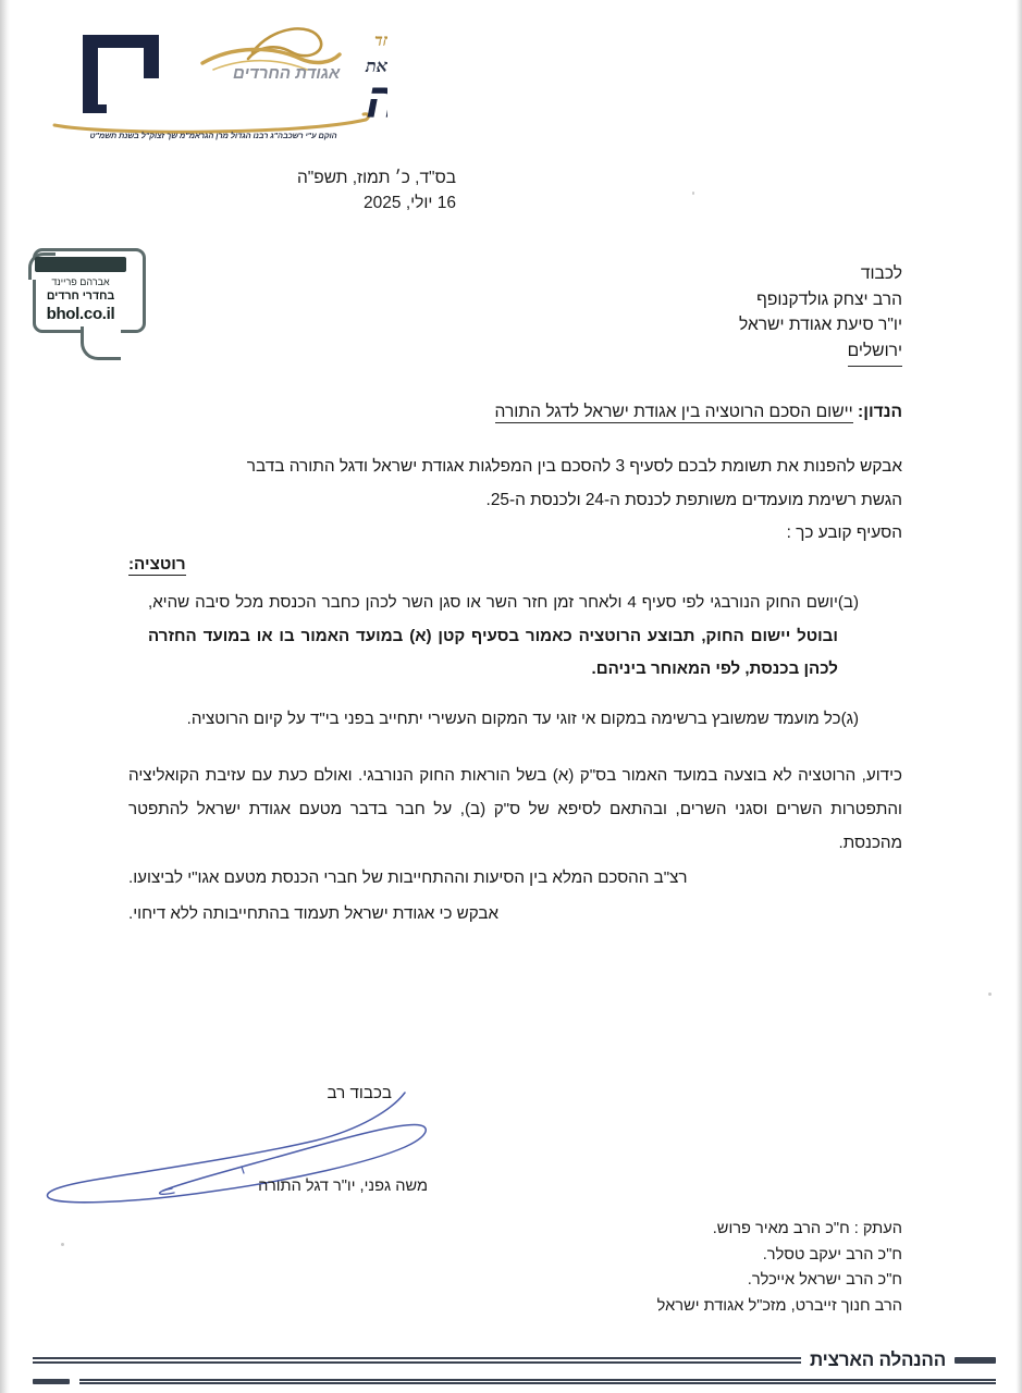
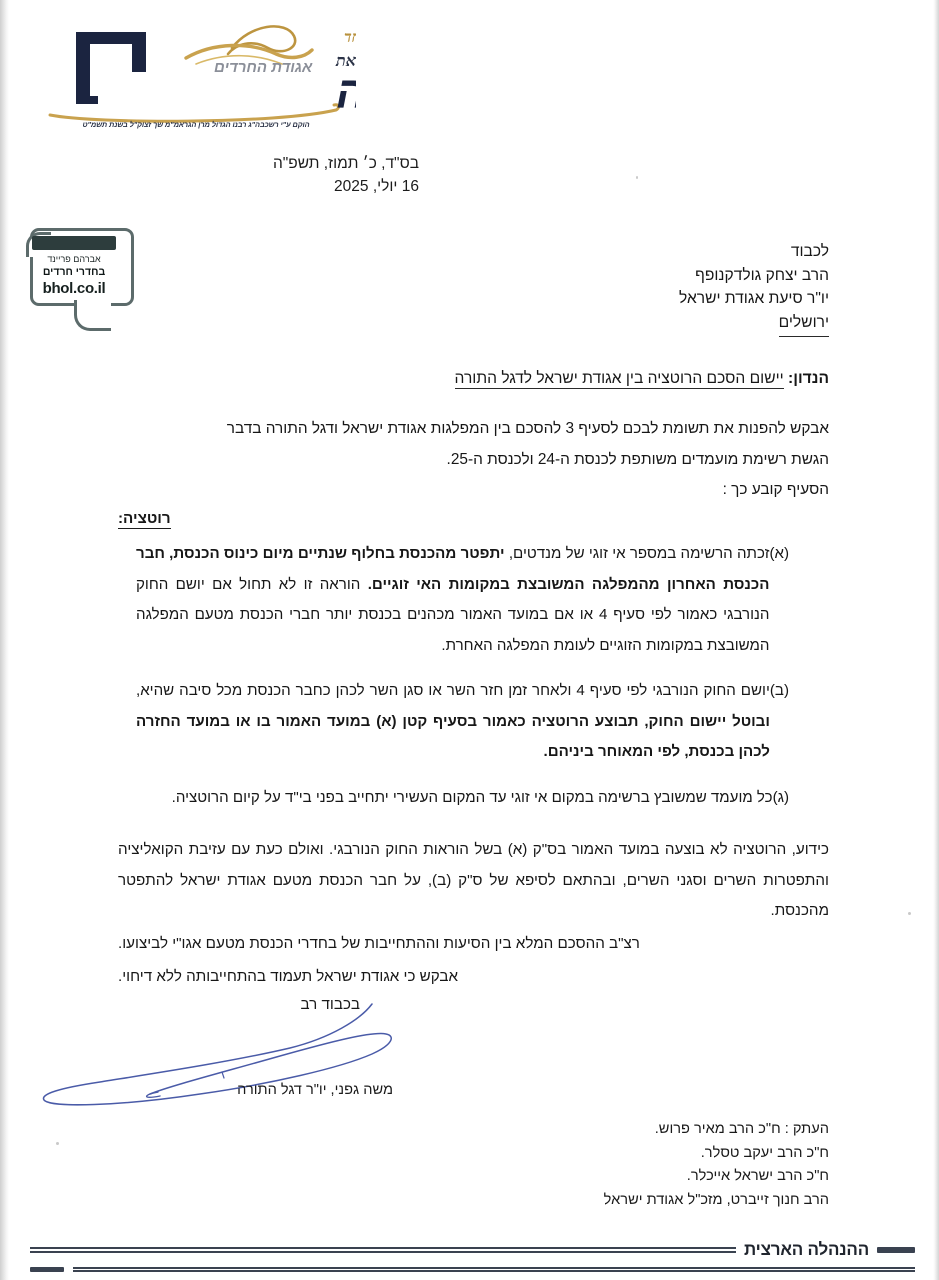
  אגודת החרדים
  הוקם ע"י רשכבה"ג רבנו הגדול מרן הגראמ"מ שך זצוק"ל בשנת תשמ"ט
  בס"ד, כ׳ תמוז, תשפ"ה
  16 יולי, 2025
  אברהם פריינד
  בחדרי חרדים
  bhol.co.il
  לכבוד
  הרב יצחק גולדקנופף
  יו"ר סיעת אגודת ישראל
  ירושלים
  הנדון: יישום הסכם הרוטציה בין אגודת ישראל לדגל התורה
  אבקש להפנות את תשומת לבכם לסעיף 3 להסכם בין המפלגות אגודת ישראל ודגל התורה בדבר
  הגשת רשימת מועמדים משותפת לכנסת ה-24 ולכנסת ה-25.
  הסעיף קובע כך :
  רוטציה:
+ (א)
+ זכתה הרשימה במספר אי זוגי של מנדטים, יתפטר מהכנסת בחלוף שנתיים מיום כינוס הכנסת, חבר הכנסת האחרון מהמפלגה המשובצת במקומות האי זוגיים. הוראה זו לא תחול אם יושם החוק הנורבגי כאמור לפי סעיף 4 או אם במועד האמור מכהנים בכנסת יותר חברי הכנסת מטעם המפלגה המשובצת במקומות הזוגיים לעומת המפלגה האחרת.
  (ב)
  יושם החוק הנורבגי לפי סעיף 4 ולאחר זמן חזר השר או סגן השר לכהן כחבר הכנסת מכל סיבה שהיא, ובוטל יישום החוק, תבוצע הרוטציה כאמור בסעיף קטן (א) במועד האמור בו או במועד החזרה לכהן בכנסת, לפי המאוחר ביניהם.
  (ג)
  כל מועמד שמשובץ ברשימה במקום אי זוגי עד המקום העשירי יתחייב בפני בי"ד על קיום הרוטציה.
- כידוע, הרוטציה לא בוצעה במועד האמור בס"ק (א) בשל הוראות החוק הנורבגי. ואולם כעת עם עזיבת הקואליציה והתפטרות השרים וסגני השרים, ובהתאם לסיפא של ס"ק (ב), על חבר בדבר מטעם אגודת ישראל להתפטר מהכנסת.
+ כידוע, הרוטציה לא בוצעה במועד האמור בס"ק (א) בשל הוראות החוק הנורבגי. ואולם כעת עם עזיבת הקואליציה והתפטרות השרים וסגני השרים, ובהתאם לסיפא של ס"ק (ב), על חבר הכנסת מטעם אגודת ישראל להתפטר מהכנסת.
- רצ"ב ההסכם המלא בין הסיעות וההתחייבות של חברי הכנסת מטעם אגו"י לביצועו.
+ רצ"ב ההסכם המלא בין הסיעות וההתחייבות של בחדרי הכנסת מטעם אגו"י לביצועו.
  אבקש כי אגודת ישראל תעמוד בהתחייבותה ללא דיחוי.
  בכבוד רב
  משה גפני, יו"ר דגל התורה
  העתק : ח"כ הרב מאיר פרוש.
  ח"כ הרב יעקב טסלר.
  ח"כ הרב ישראל אייכלר.
  הרב חנוך זייברט, מזכ"ל אגודת ישראל
  ההנהלה הארצית
